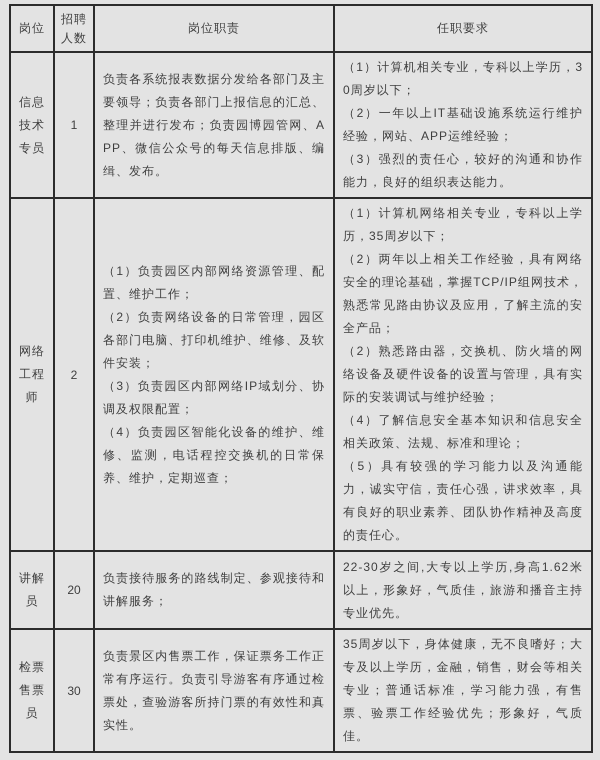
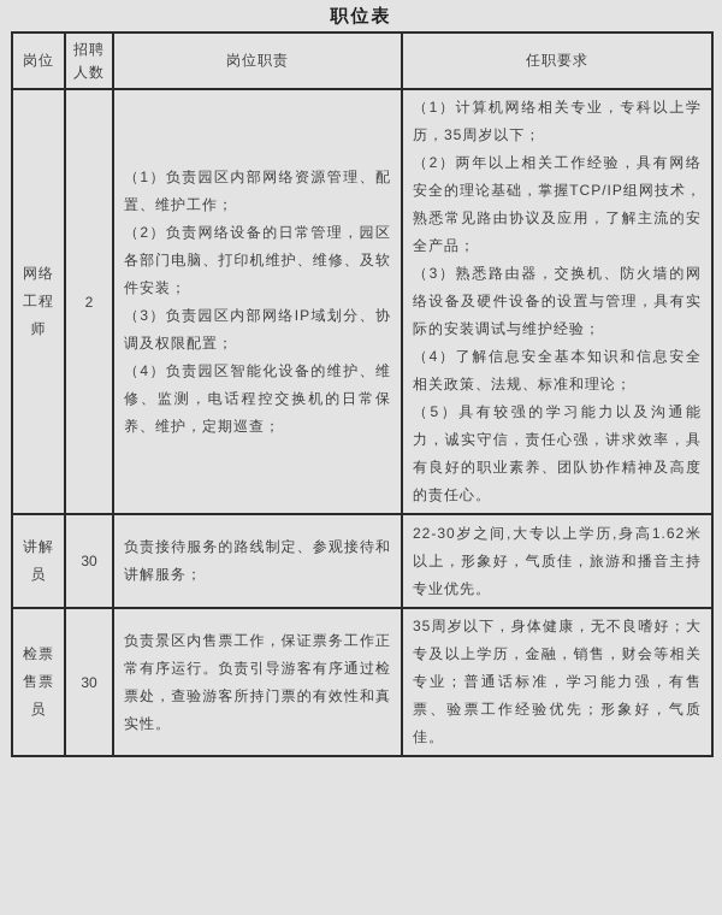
+ 职位表
  岗位	招聘人数	岗位职责	任职要求
- 信息技术专员	1	负责各系统报表数据分发给各部门及主要领导；负责各部门上报信息的汇总、整理并进行发布；负责园博园管网、APP、微信公众号的每天信息排版、编缉、发布。	（1）计算机相关专业，专科以上学历，30周岁以下； （2）一年以上IT基础设施系统运行维护经验，网站、APP运维经验； （3）强烈的责任心，较好的沟通和协作能力，良好的组织表达能力。
- 网络工程师	2	（1）负责园区内部网络资源管理、配置、维护工作； （2）负责网络设备的日常管理，园区各部门电脑、打印机维护、维修、及软件安装； （3）负责园区内部网络IP域划分、协调及权限配置； （4）负责园区智能化设备的维护、维修、监测，电话程控交换机的日常保养、维护，定期巡查；	（1）计算机网络相关专业，专科以上学历，35周岁以下； （2）两年以上相关工作经验，具有网络安全的理论基础，掌握TCP/IP组网技术，熟悉常见路由协议及应用，了解主流的安全产品； （2）熟悉路由器，交换机、防火墙的网络设备及硬件设备的设置与管理，具有实际的安装调试与维护经验； （4）了解信息安全基本知识和信息安全相关政策、法规、标准和理论； （5）具有较强的学习能力以及沟通能力，诚实守信，责任心强，讲求效率，具有良好的职业素养、团队协作精神及高度的责任心。
+ 网络工程师	2	（1）负责园区内部网络资源管理、配置、维护工作； （2）负责网络设备的日常管理，园区各部门电脑、打印机维护、维修、及软件安装； （3）负责园区内部网络IP域划分、协调及权限配置； （4）负责园区智能化设备的维护、维修、监测，电话程控交换机的日常保养、维护，定期巡查；	（1）计算机网络相关专业，专科以上学历，35周岁以下； （2）两年以上相关工作经验，具有网络安全的理论基础，掌握TCP/IP组网技术，熟悉常见路由协议及应用，了解主流的安全产品； （3）熟悉路由器，交换机、防火墙的网络设备及硬件设备的设置与管理，具有实际的安装调试与维护经验； （4）了解信息安全基本知识和信息安全相关政策、法规、标准和理论； （5）具有较强的学习能力以及沟通能力，诚实守信，责任心强，讲求效率，具有良好的职业素养、团队协作精神及高度的责任心。
- 讲解员	20	负责接待服务的路线制定、参观接待和讲解服务；	22-30岁之间,大专以上学历,身高1.62米以上，形象好，气质佳，旅游和播音主持专业优先。
+ 讲解员	30	负责接待服务的路线制定、参观接待和讲解服务；	22-30岁之间,大专以上学历,身高1.62米以上，形象好，气质佳，旅游和播音主持专业优先。
  检票售票员	30	负责景区内售票工作，保证票务工作正常有序运行。负责引导游客有序通过检票处，查验游客所持门票的有效性和真实性。	35周岁以下，身体健康，无不良嗜好；大专及以上学历，金融，销售，财会等相关专业；普通话标准，学习能力强，有售票、验票工作经验优先；形象好，气质佳。
